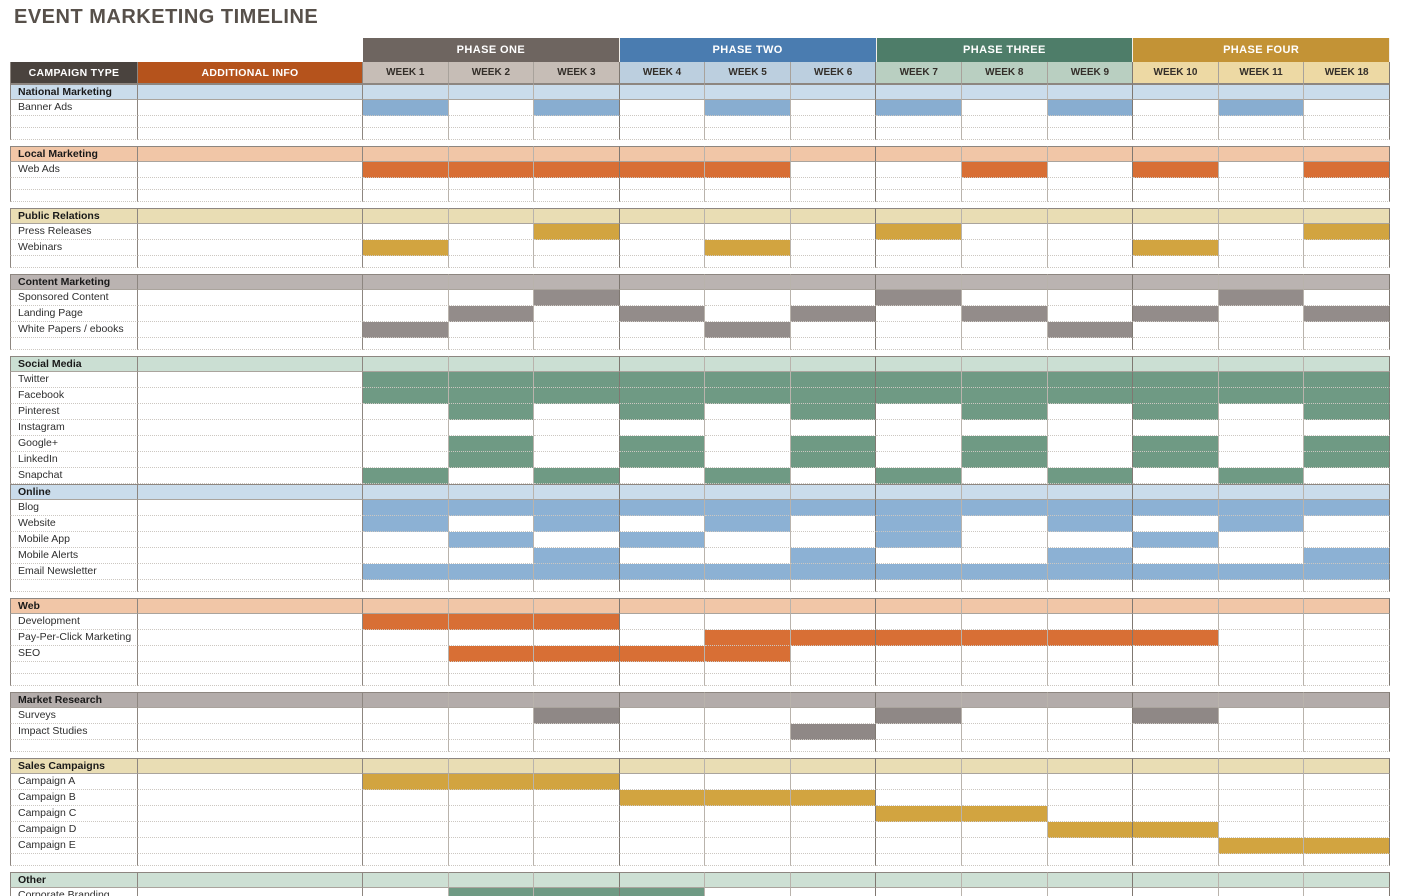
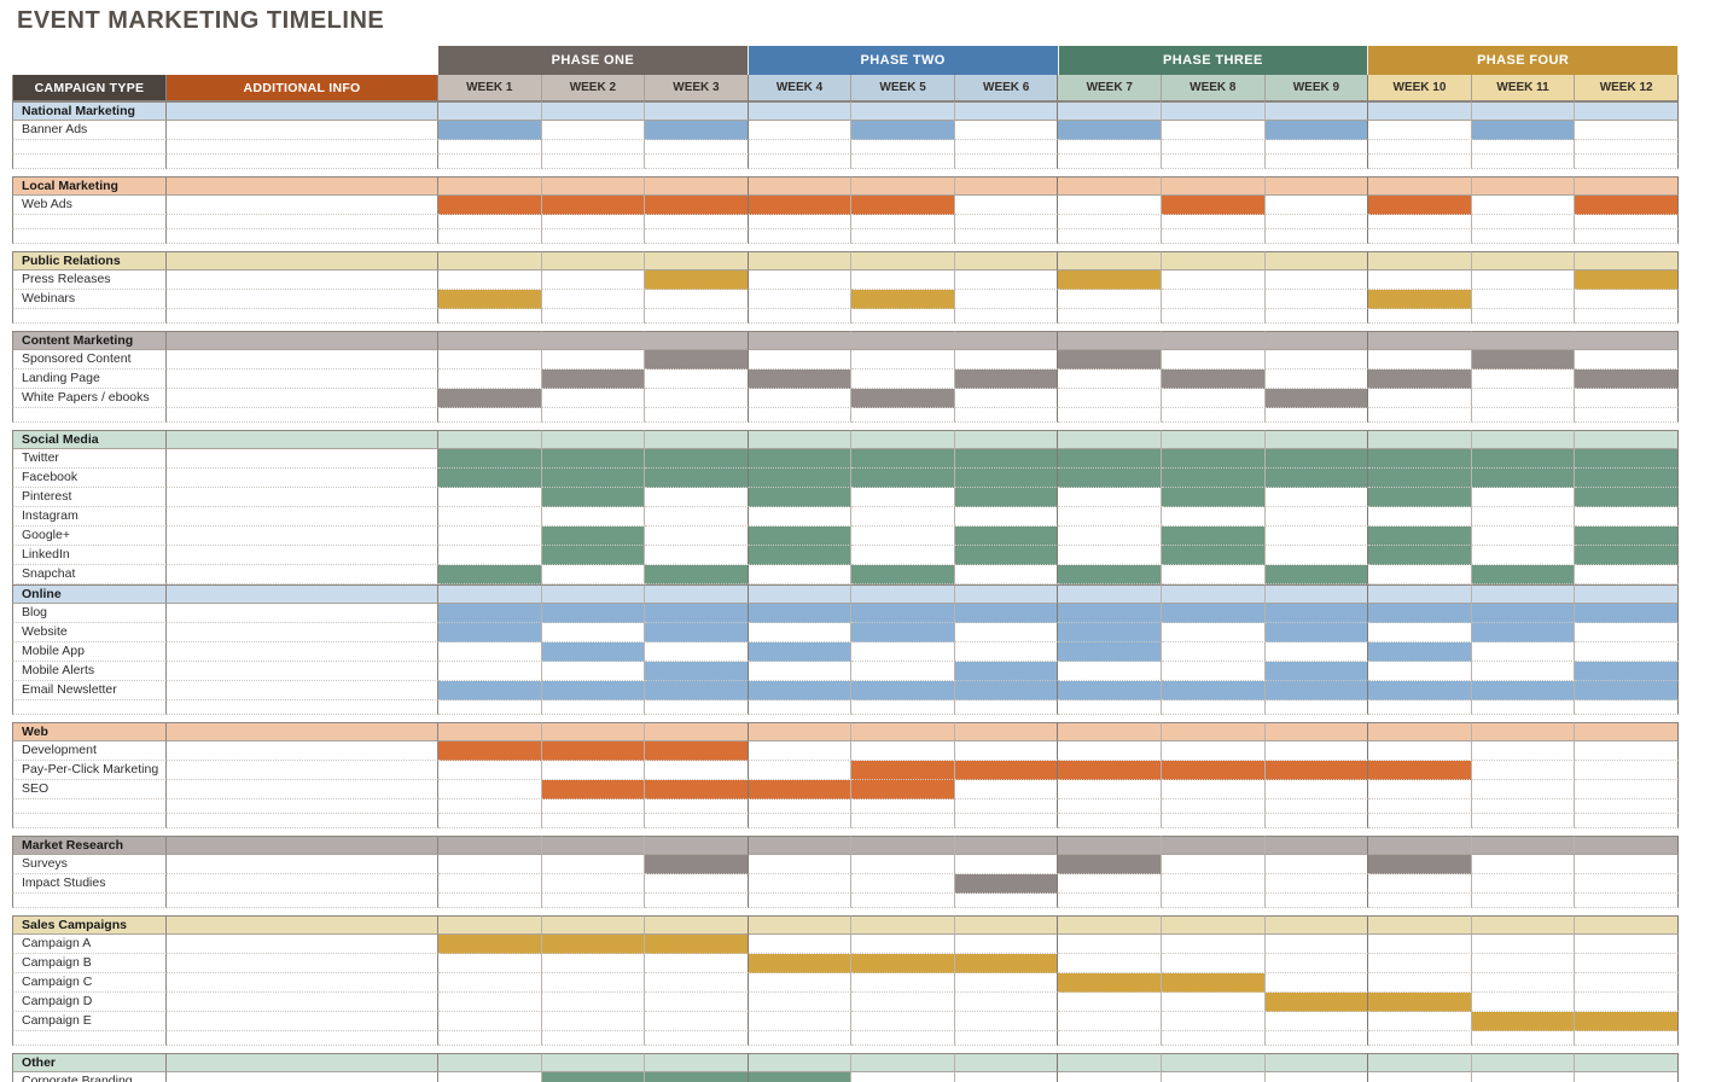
  EVENT MARKETING TIMELINE
  PHASE ONE
  PHASE TWO
  PHASE THREE
  PHASE FOUR
  CAMPAIGN TYPE
  ADDITIONAL INFO
  WEEK 1
  WEEK 2
  WEEK 3
  WEEK 4
  WEEK 5
  WEEK 6
  WEEK 7
  WEEK 8
  WEEK 9
  WEEK 10
  WEEK 11
- WEEK 18
+ WEEK 12
  National Marketing
  Banner Ads
  Local Marketing
  Web Ads
  Public Relations
  Press Releases
  Webinars
  Content Marketing
  Sponsored Content
  Landing Page
  White Papers / ebooks
  Social Media
  Twitter
  Facebook
  Pinterest
  Instagram
  Google+
  LinkedIn
  Snapchat
  Online
  Blog
  Website
  Mobile App
  Mobile Alerts
  Email Newsletter
  Web
  Development
  Pay-Per-Click Marketing
  SEO
  Market Research
  Surveys
  Impact Studies
  Sales Campaigns
  Campaign A
  Campaign B
  Campaign C
  Campaign D
  Campaign E
  Other
  Corporate Branding
